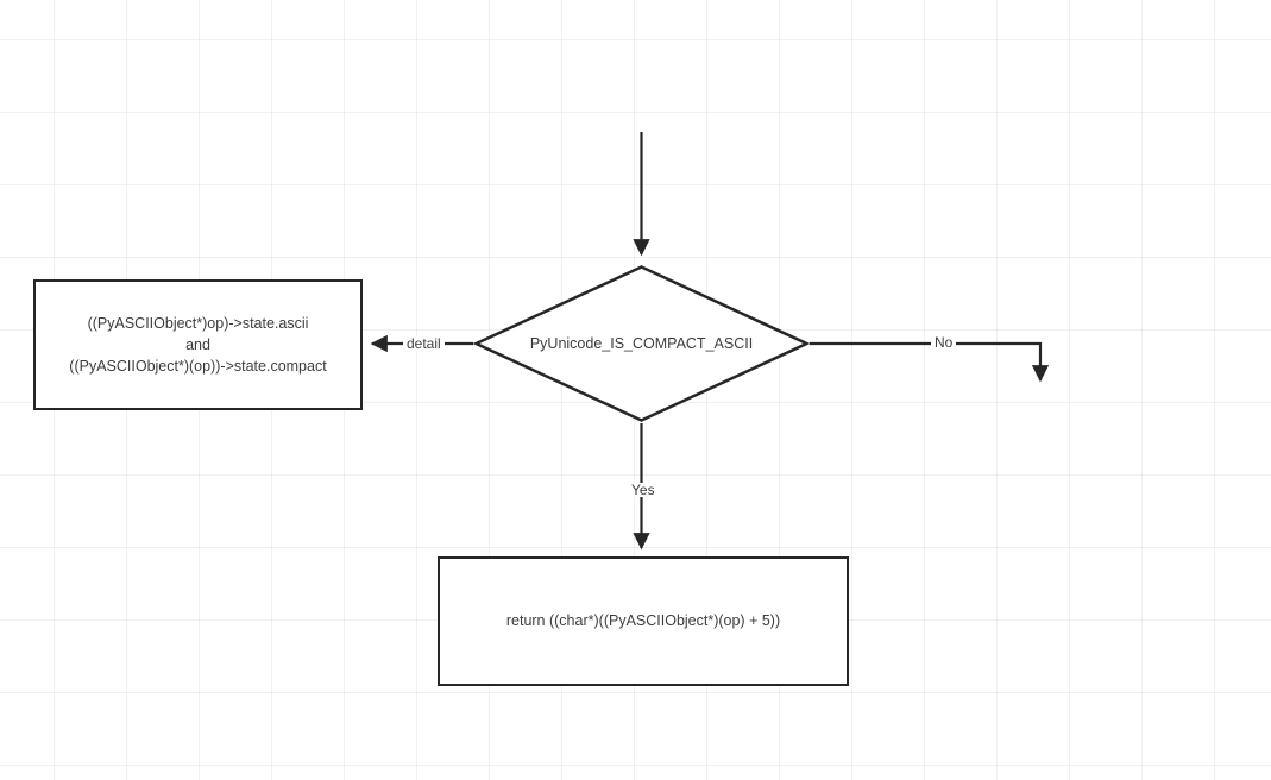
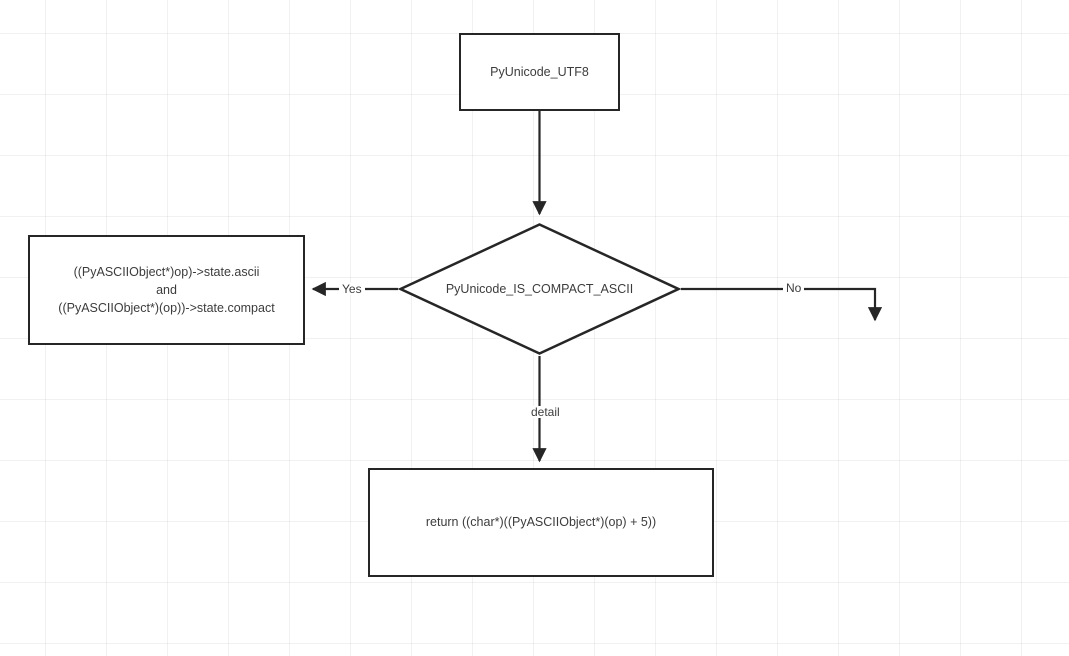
+ PyUnicode_UTF8
  PyUnicode_IS_COMPACT_ASCII
  ((PyASCIIObject*)op)->state.ascii
  and
  ((PyASCIIObject*)(op))->state.compact
  return ((char*)((PyASCIIObject*)(op) + 5))
- detail
+ Yes
  No
- Yes
+ detail
